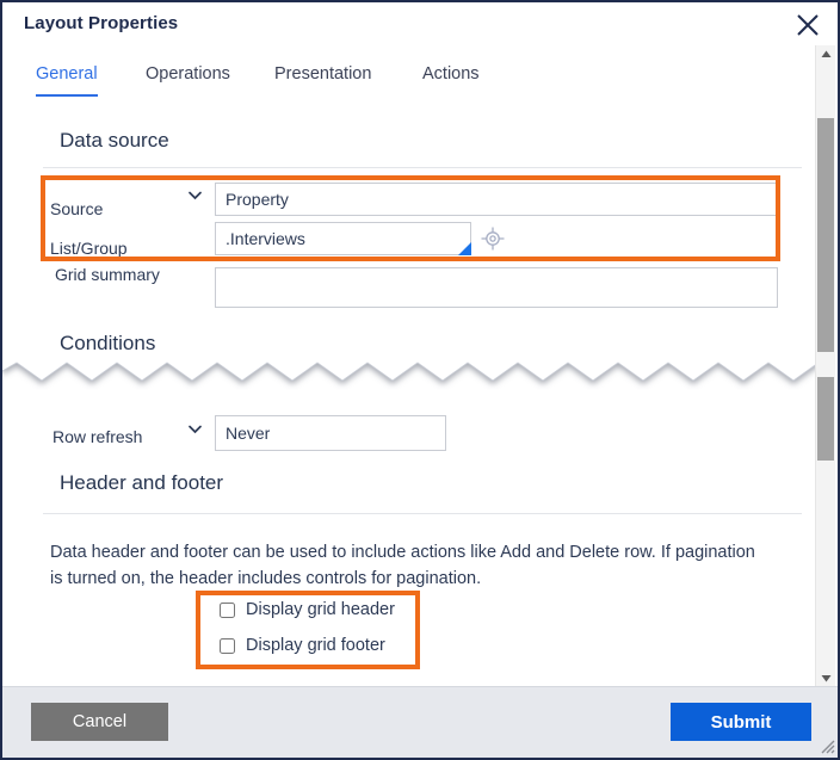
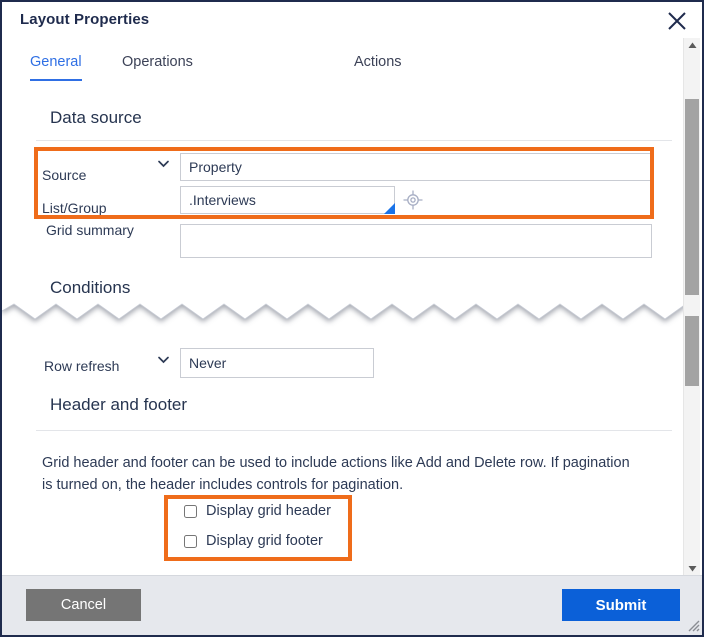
  Layout Properties
  General
  Operations
- Presentation
  Actions
  Data source
  Source
  Property
  List/Group
  .Interviews
  Grid summary
  Conditions
  Row refresh
  Never
  Header and footer
- Data header and footer can be used to include actions like Add and Delete row. If pagination is turned on, the header includes controls for pagination.
+ Grid header and footer can be used to include actions like Add and Delete row. If pagination is turned on, the header includes controls for pagination.
  Display grid header
  Display grid footer
  Cancel
  Submit
